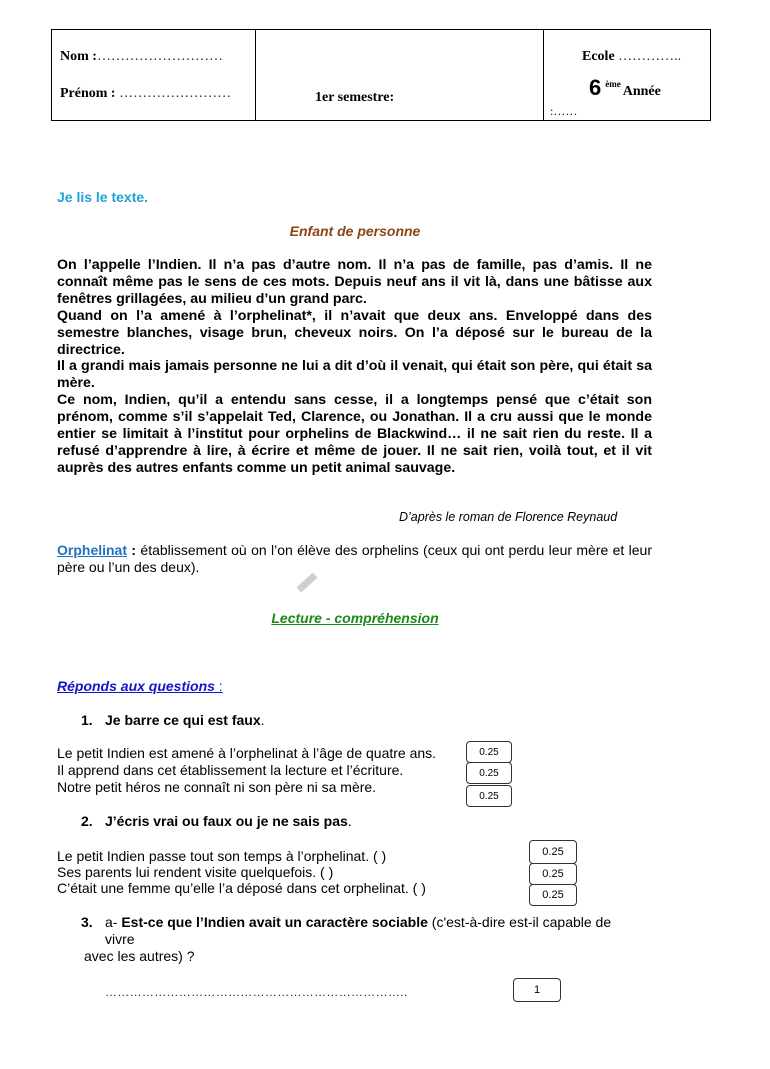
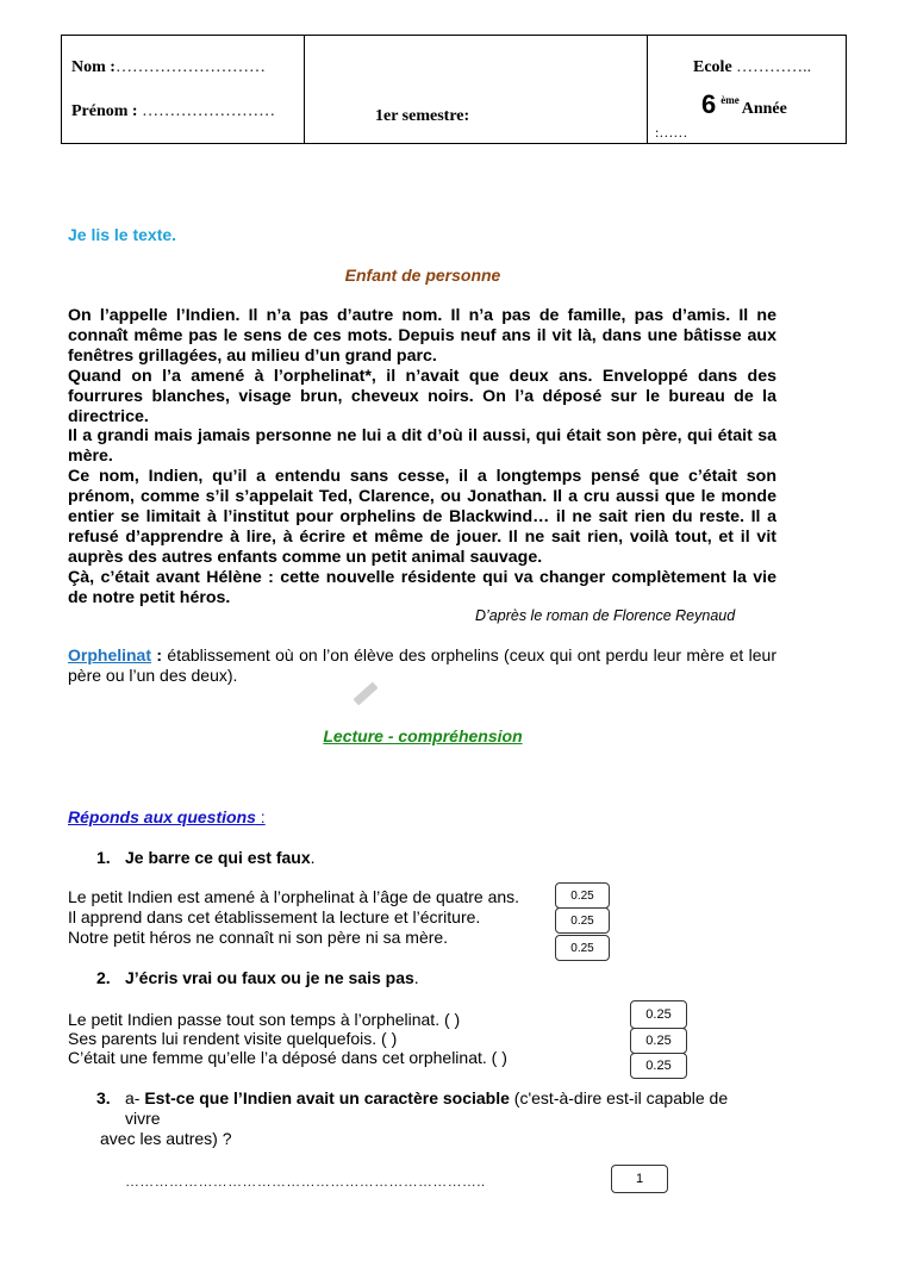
  Nom :………………………
  Prénom : ……………………
  1er semestre:
  Ecole …………..
  6 èmeAnnée
  :……
  Je lis le texte.
  Enfant de personne
  On l’appelle l’Indien. Il n’a pas d’autre nom. Il n’a pas de famille, pas d’amis. Il ne connaît même pas le sens de ces mots. Depuis neuf ans il vit là, dans une bâtisse aux fenêtres grillagées, au milieu d’un grand parc.
- Quand on l’a amené à l’orphelinat*, il n’avait que deux ans. Enveloppé dans des semestre blanches, visage brun, cheveux noirs. On l’a déposé sur le bureau de la directrice.
+ Quand on l’a amené à l’orphelinat*, il n’avait que deux ans. Enveloppé dans des fourrures blanches, visage brun, cheveux noirs. On l’a déposé sur le bureau de la directrice.
- Il a grandi mais jamais personne ne lui a dit d’où il venait, qui était son père, qui était sa mère.
+ Il a grandi mais jamais personne ne lui a dit d’où il aussi, qui était son père, qui était sa mère.
  Ce nom, Indien, qu’il a entendu sans cesse, il a longtemps pensé que c’était son prénom, comme s’il s’appelait Ted, Clarence, ou Jonathan. Il a cru aussi que le monde entier se limitait à l’institut pour orphelins de Blackwind… il ne sait rien du reste. Il a refusé d’apprendre à lire, à écrire et même de jouer. Il ne sait rien, voilà tout, et il vit auprès des autres enfants comme un petit animal sauvage.
+ Çà, c’était avant Hélène : cette nouvelle résidente qui va changer complètement la vie de notre petit héros.
  D’après le roman de Florence Reynaud
  Orphelinat : établissement où on l’on élève des orphelins (ceux qui ont perdu leur mère et leur père ou l’un des deux).
  Lecture - compréhension
  Réponds aux questions :
  1. Je barre ce qui est faux.
  Le petit Indien est amené à l’orphelinat à l’âge de quatre ans.
  Il apprend dans cet établissement la lecture et l’écriture.
  Notre petit héros ne connaît ni son père ni sa mère.
  0.25
  0.25
  0.25
  2. J’écris vrai ou faux ou je ne sais pas.
  Le petit Indien passe tout son temps à l’orphelinat. ( )
  Ses parents lui rendent visite quelquefois. ( )
  C’était une femme qu’elle l’a déposé dans cet orphelinat. ( )
  0.25
  0.25
  0.25
  3. a- Est-ce que l’Indien avait un caractère sociable (c'est-à-dire est-il capable de
  vivre
  avec les autres) ?
  ………………………………………………………………..
  1
